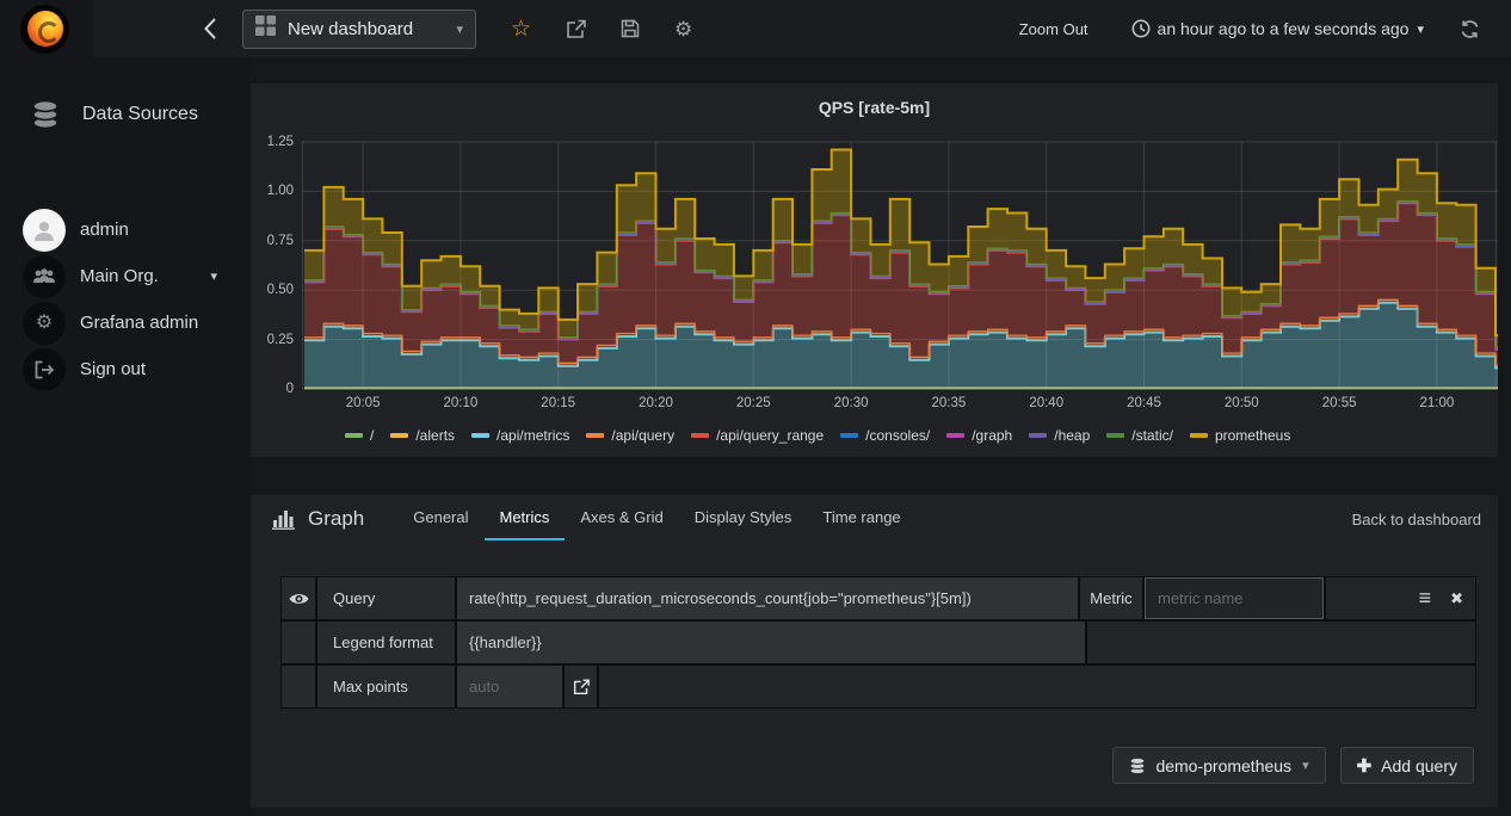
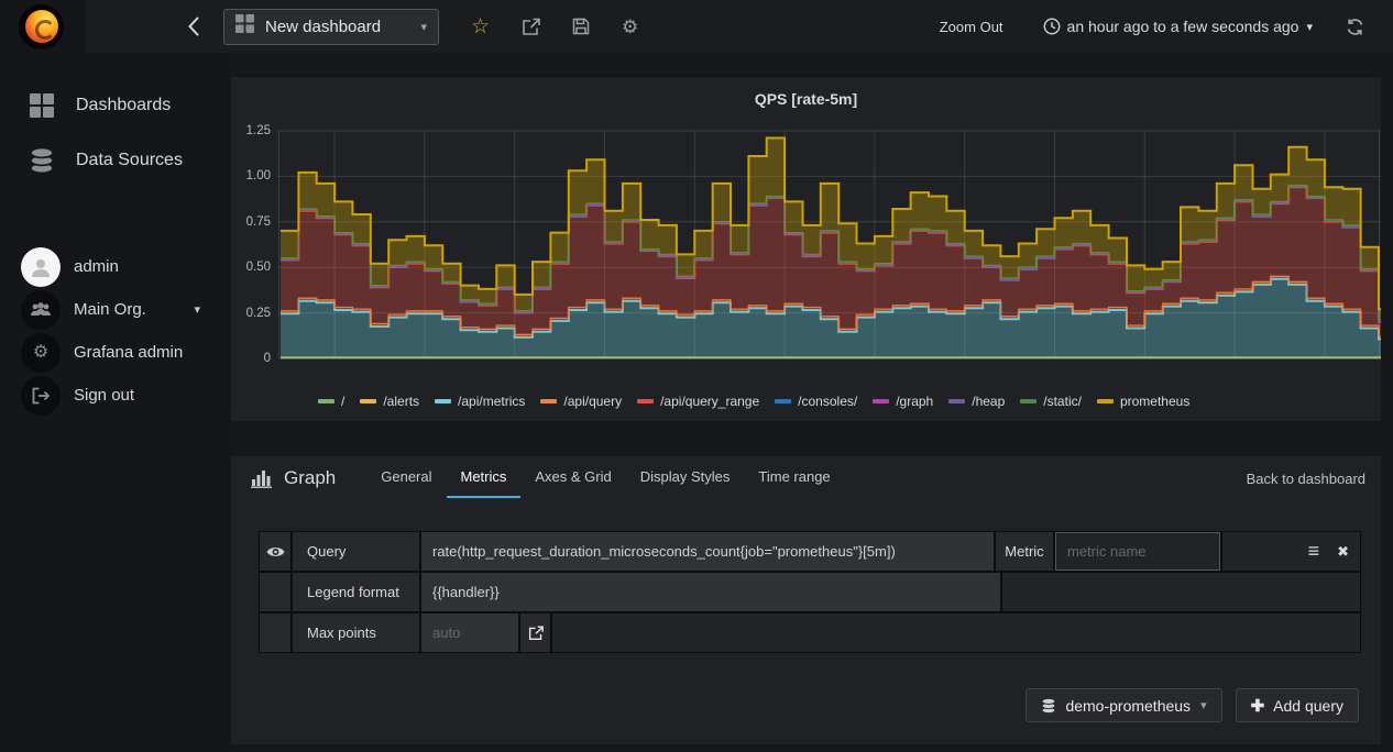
  New dashboard
  ▾
  ☆
  ⚙
  Zoom Out
  an hour ago to a few seconds ago
  ▾
+ Dashboards
  Data Sources
  admin
  Main Org.
  ▾
  ⚙
  Grafana admin
  Sign out
  QPS [rate-5m]
  0
  0.25
  0.50
  0.75
  1.00
  1.25
- 20:05
- 20:10
- 20:15
- 20:20
- 20:25
- 20:30
- 20:35
- 20:40
- 20:45
- 20:50
- 20:55
- 21:00
  /
  /alerts
  /api/metrics
  /api/query
  /api/query_range
  /consoles/
  /graph
  /heap
  /static/
  prometheus
  Graph
  General
  Metrics
  Axes & Grid
  Display Styles
  Time range
  Back to dashboard
  Query
  rate(http_request_duration_microseconds_count{job="prometheus"}[5m])
  Metric
  metric name
  ≡
  ✖
  Legend format
  {{handler}}
  Max points
  auto
  demo-prometheus
  ▾
  ✚
  Add query
